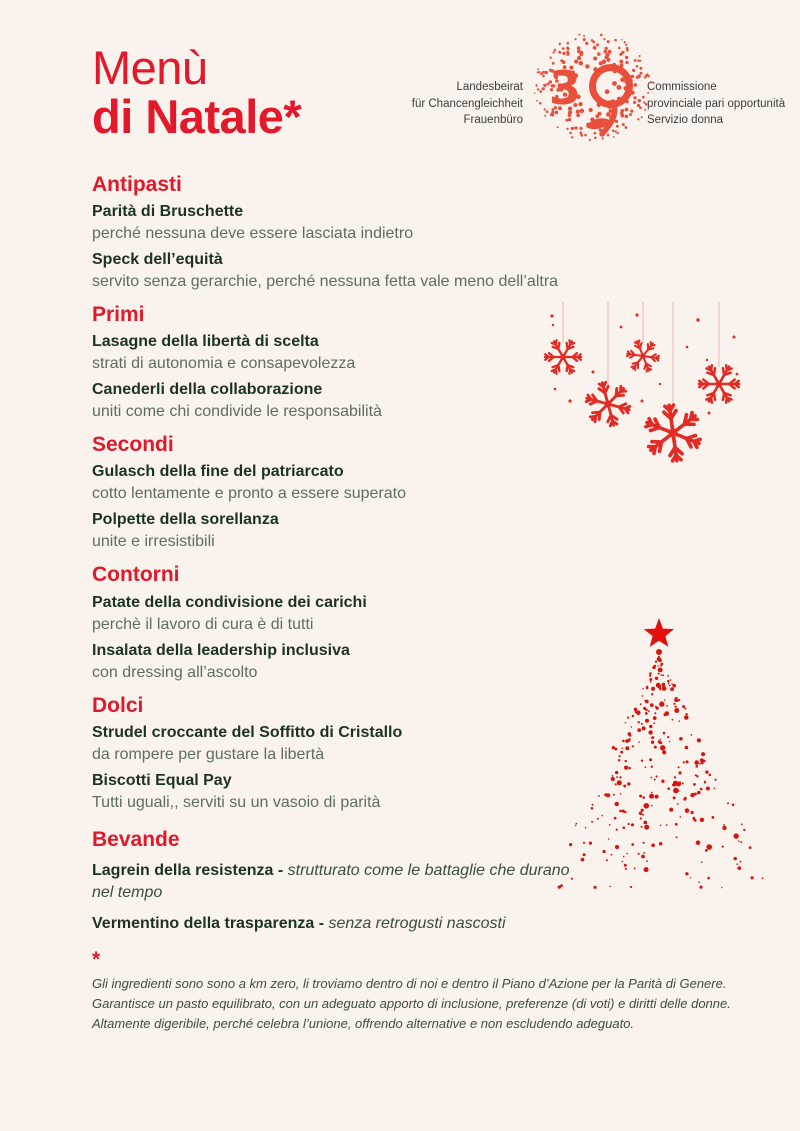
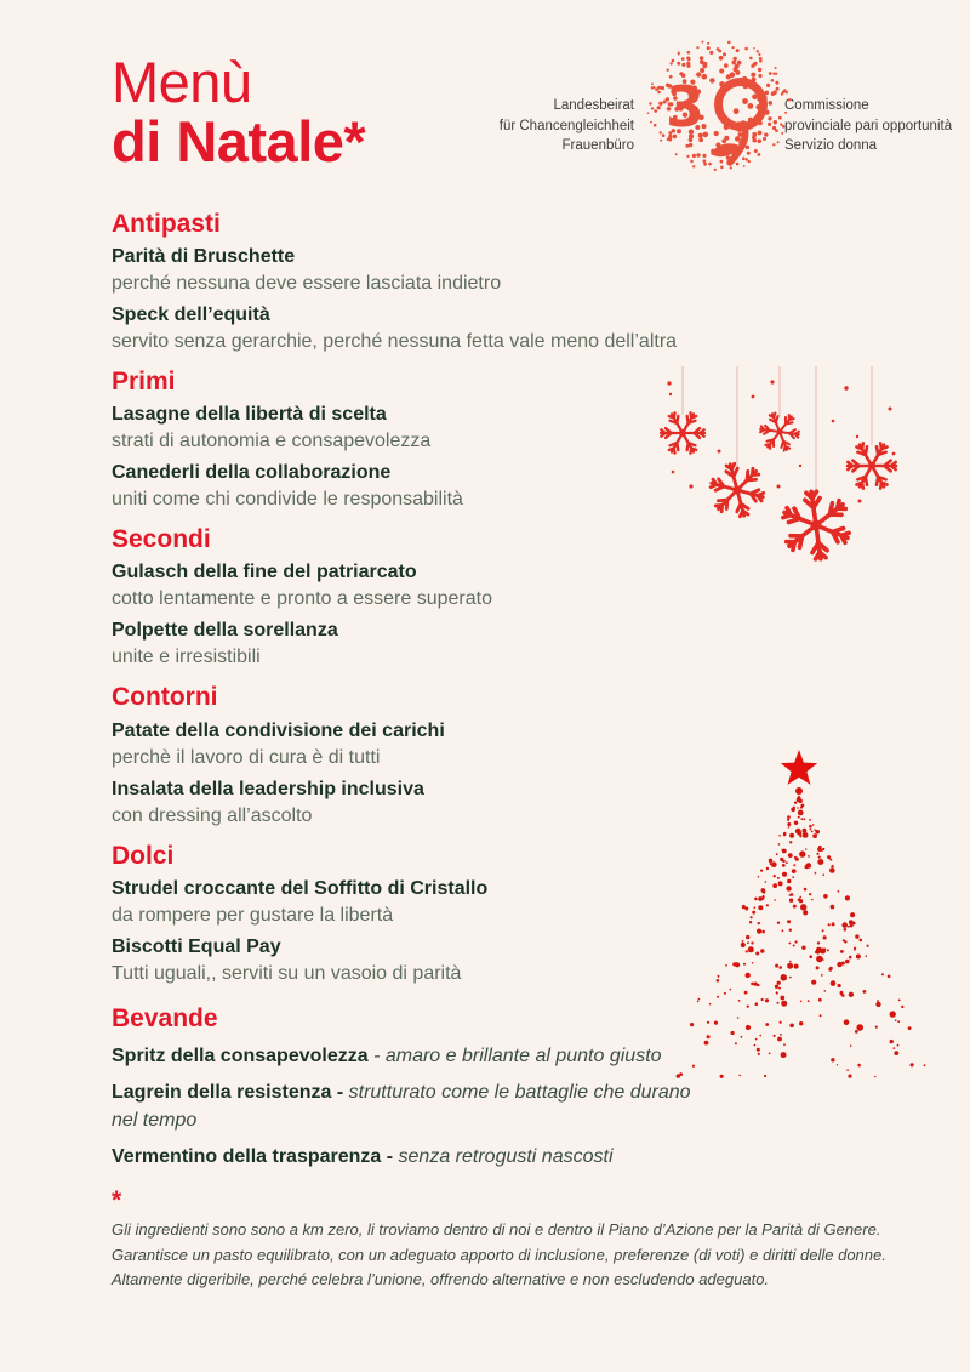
  Menù
  di Natale*
  Landesbeirat
  für Chancengleichheit
  Frauenbüro
  3
  Commissione
  provinciale pari opportunità
  Servizio donna
  Antipasti
  Parità di Bruschette
  perché nessuna deve essere lasciata indietro
  Speck dell’equità
  servito senza gerarchie, perché nessuna fetta vale meno dell’altra
  Primi
  Lasagne della libertà di scelta
  strati di autonomia e consapevolezza
  Canederli della collaborazione
  uniti come chi condivide le responsabilità
  Secondi
  Gulasch della fine del patriarcato
  cotto lentamente e pronto a essere superato
  Polpette della sorellanza
  unite e irresistibili
  Contorni
  Patate della condivisione dei carichi
  perchè il lavoro di cura è di tutti
  Insalata della leadership inclusiva
  con dressing all’ascolto
  Dolci
  Strudel croccante del Soffitto di Cristallo
  da rompere per gustare la libertà
  Biscotti Equal Pay
  Tutti uguali,, serviti su un vasoio di parità
  Bevande
+ Spritz della consapevolezza - amaro e brillante al punto giusto
  Lagrein della resistenza - strutturato come le battaglie che durano nel tempo
  Vermentino della trasparenza - senza retrogusti nascosti
  *
  Gli ingredienti sono sono a km zero, li troviamo dentro di noi e dentro il Piano d’Azione per la Parità di Genere.
  Garantisce un pasto equilibrato, con un adeguato apporto di inclusione, preferenze (di voti) e diritti delle donne.
  Altamente digeribile, perché celebra l’unione, offrendo alternative e non escludendo adeguato.
